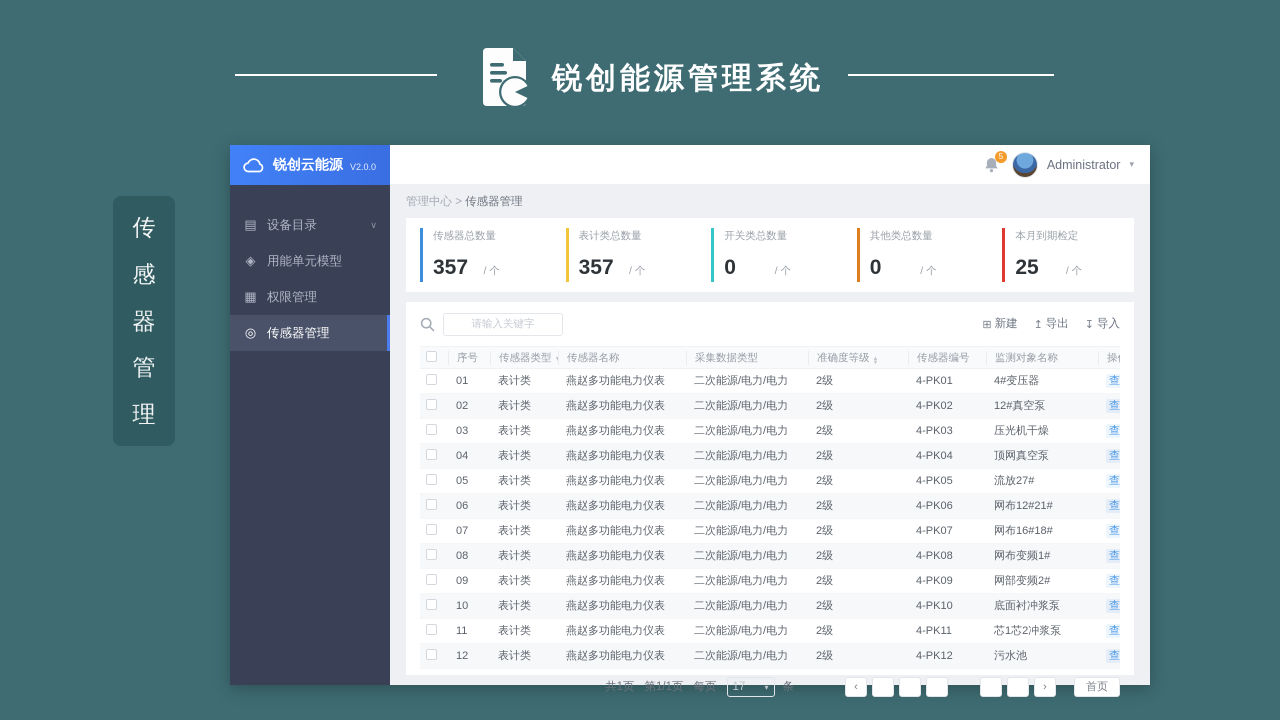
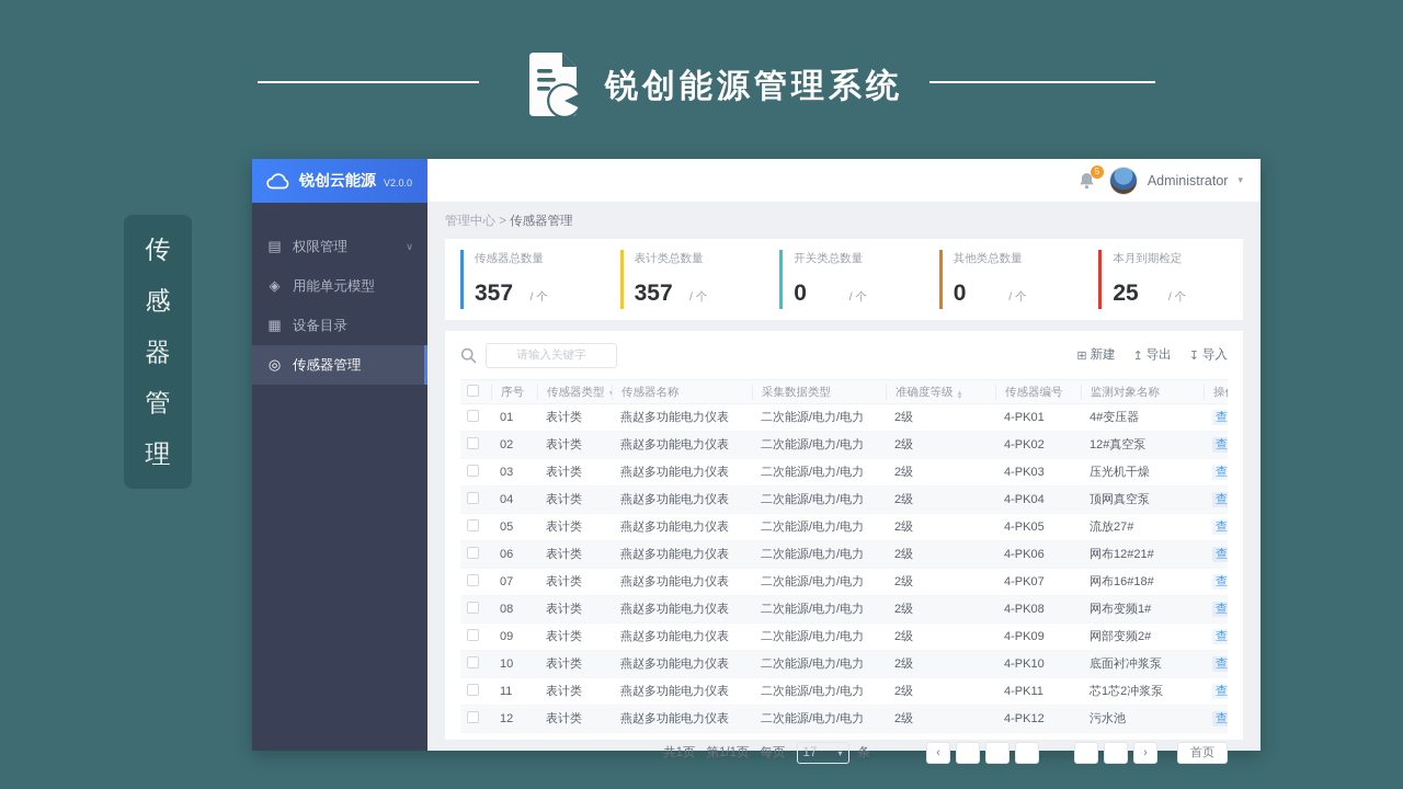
  锐创能源管理系统
  传
  感
  器
  管
  理
  锐创云能源
  V2.0.0
  ▤
- 设备目录
+ 权限管理
  ∨
  ◈
  用能单元模型
  ▦
- 权限管理
+ 设备目录
  ◎
  传感器管理
  5
  Administrator
  ▾
  管理中心 > 传感器管理
  传感器总数量
  357 / 个
  表计类总数量
  357 / 个
  开关类总数量
  0 / 个
  其他类总数量
  0 / 个
  本月到期检定
  25 / 个
  请输入关键字
  ⊞
  新建
  ↥
  导出
  ↧
  导入
  序号
  传感器类型
  传感器名称
  采集数据类型
  准确度等级
  传感器编号
  监测对象名称
  01
  表计类
  燕赵多功能电力仪表
  二次能源/电力/电力
  2级
  4-PK01
  4#变压器
  02
  表计类
  燕赵多功能电力仪表
  二次能源/电力/电力
  2级
  4-PK02
  12#真空泵
  03
  表计类
  燕赵多功能电力仪表
  二次能源/电力/电力
  2级
  4-PK03
  压光机干燥
  04
  表计类
  燕赵多功能电力仪表
  二次能源/电力/电力
  2级
  4-PK04
  顶网真空泵
  05
  表计类
  燕赵多功能电力仪表
  二次能源/电力/电力
  2级
  4-PK05
  流放27#
  06
  表计类
  燕赵多功能电力仪表
  二次能源/电力/电力
  2级
  4-PK06
  网布12#21#
  07
  表计类
  燕赵多功能电力仪表
  二次能源/电力/电力
  2级
  4-PK07
  网布16#18#
  08
  表计类
  燕赵多功能电力仪表
  二次能源/电力/电力
  2级
  4-PK08
  网布变频1#
  09
  表计类
  燕赵多功能电力仪表
  二次能源/电力/电力
  2级
  4-PK09
  网部变频2#
  10
  表计类
  燕赵多功能电力仪表
  二次能源/电力/电力
  2级
  4-PK10
  底面衬冲浆泵
  11
  表计类
  燕赵多功能电力仪表
  二次能源/电力/电力
  2级
  4-PK11
  芯1芯2冲浆泵
  12
  表计类
  燕赵多功能电力仪表
  二次能源/电力/电力
  2级
  4-PK12
  污水池
  共1页
  第1/1页
  每页
  17
  ▾
  条
  ‹
  ›
  首页
